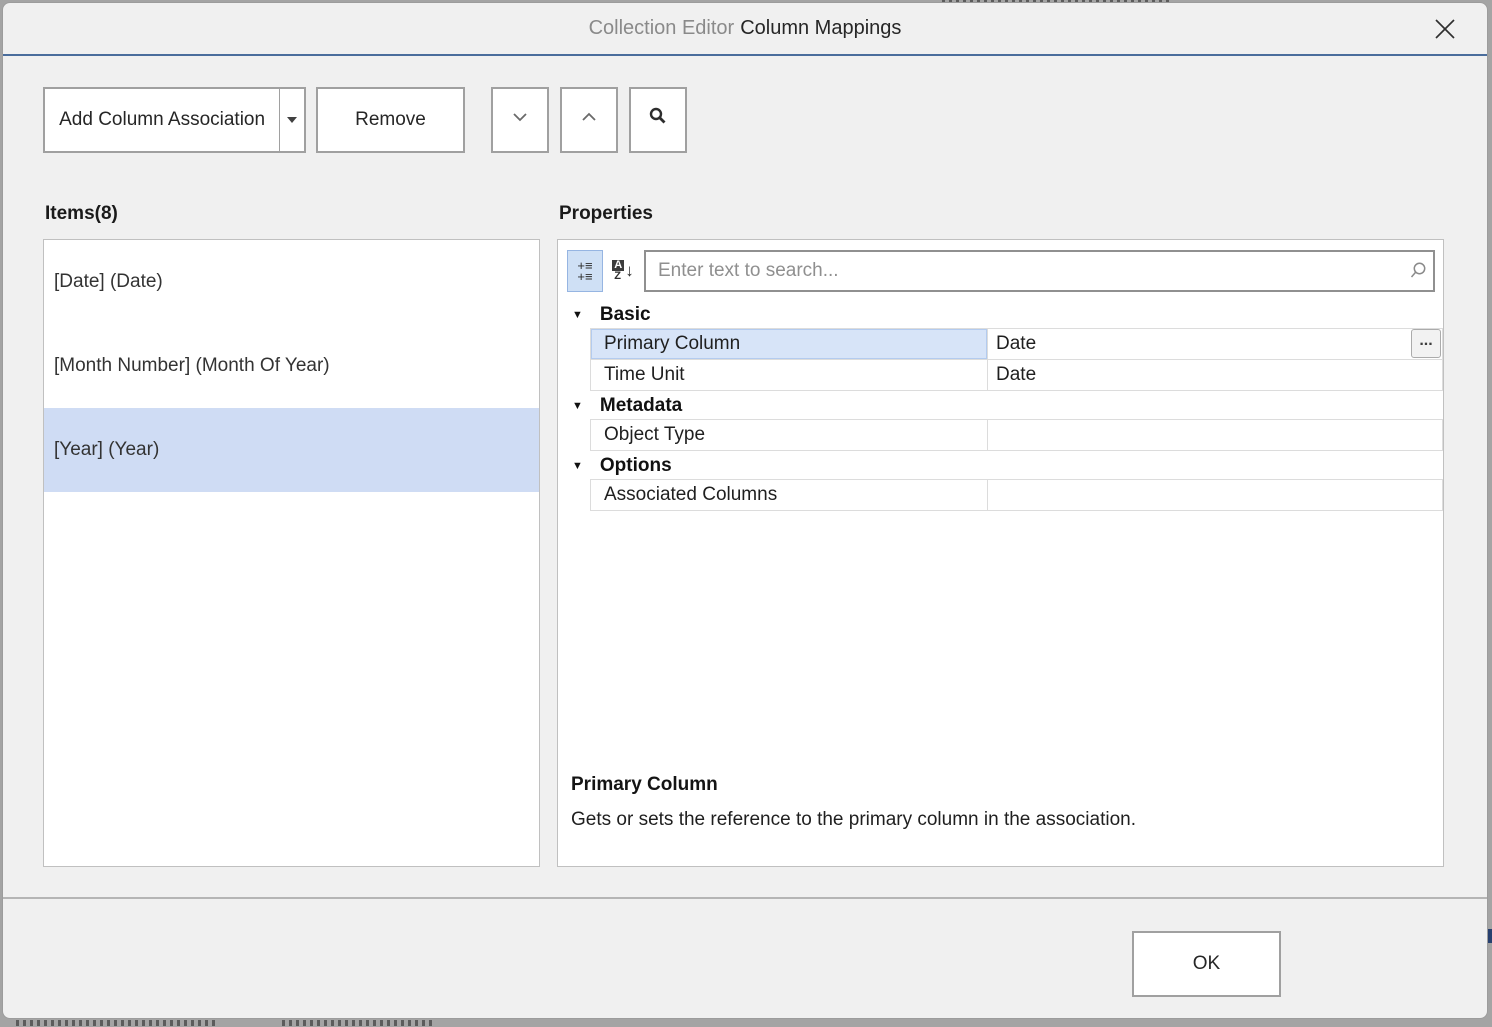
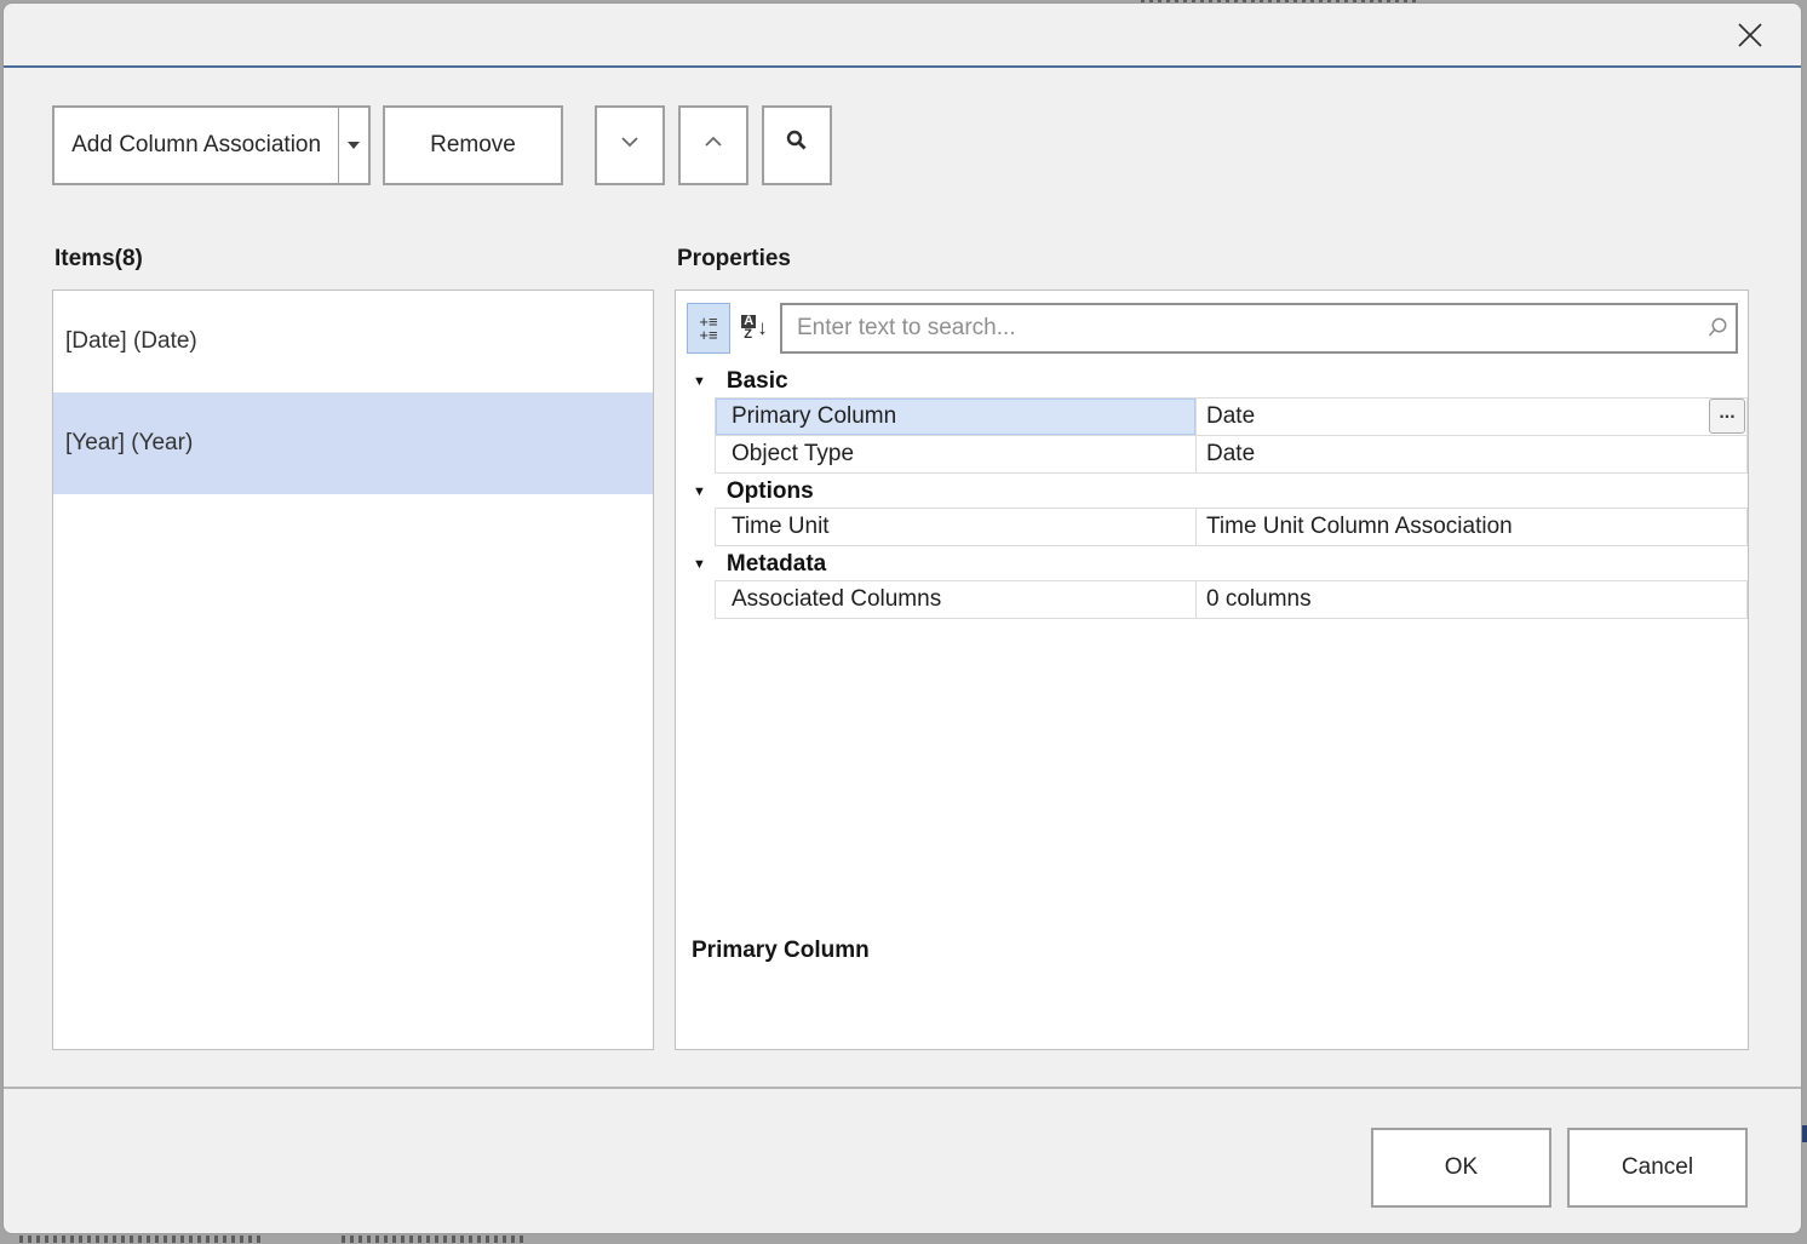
- Collection Editor Column Mappings
  Add Column Association
  Remove
  Items(8)
  Properties
  [Date] (Date)
- [Month Number] (Month Of Year)
  [Year] (Year)
  +≡
  +≡
  A
  Z
  ↓
  Enter text to search...
  ▼
  Basic
  Primary Column
  Date
  ...
- Time Unit
+ Object Type
  Date
  ▼
- Metadata
+ Options
- Object Type
+ Time Unit
+ Time Unit Column Association
  ▼
- Options
+ Metadata
  Associated Columns
+ 0 columns
  Primary Column
- Gets or sets the reference to the primary column in the association.
  OK
+ Cancel
